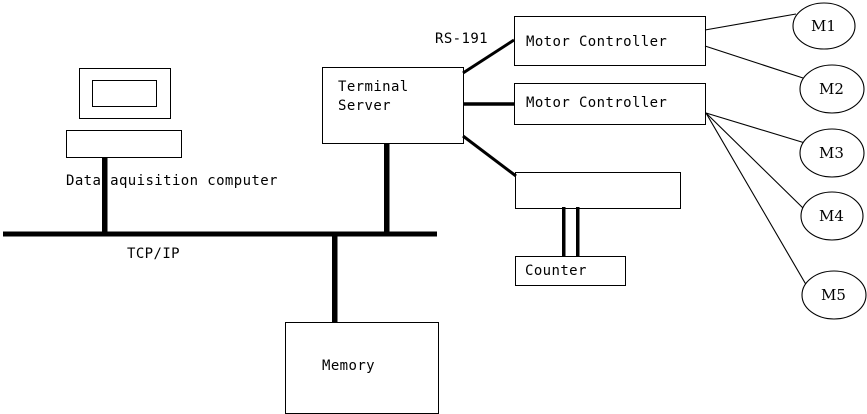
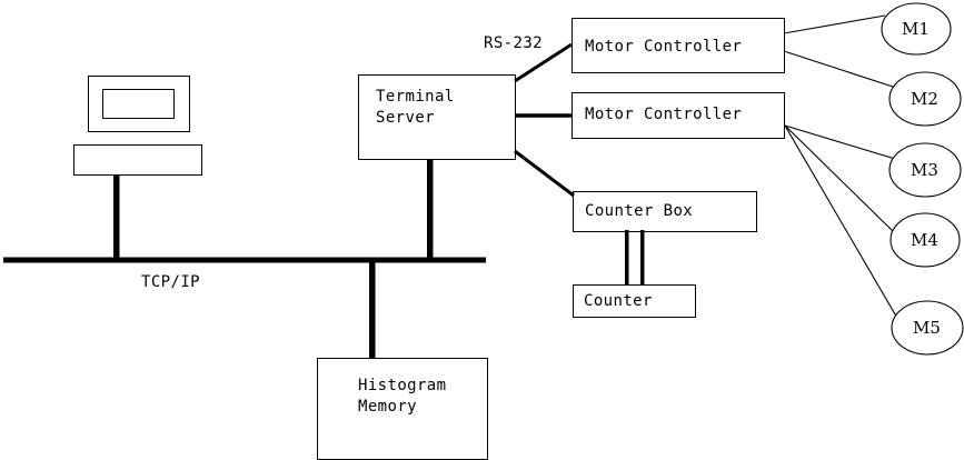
- Data aquisition computer
  Terminal
  Server
  Motor Controller
  Motor Controller
+ Counter Box
  Counter
+ Histogram
  Memory
- RS-191
+ RS-232
  TCP/IP
  M1
  M2
  M3
  M4
  M5
